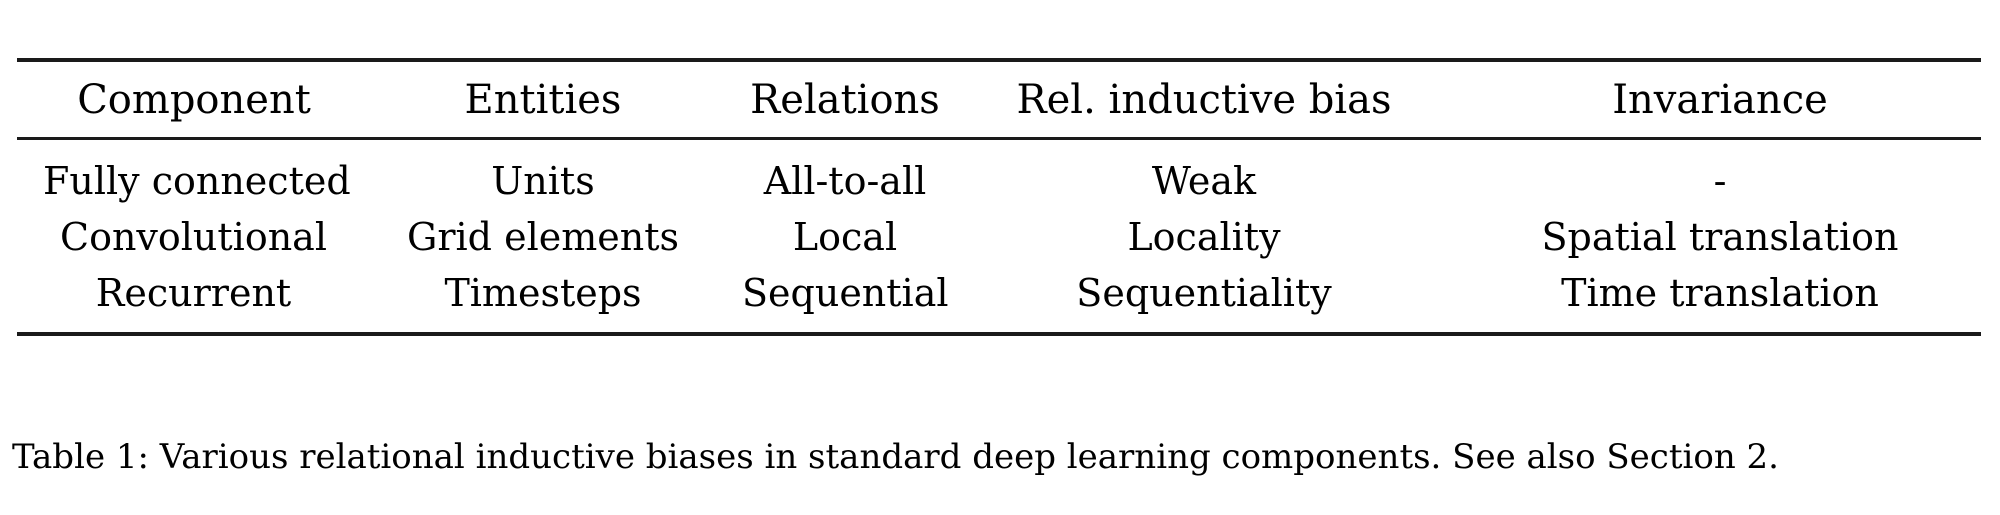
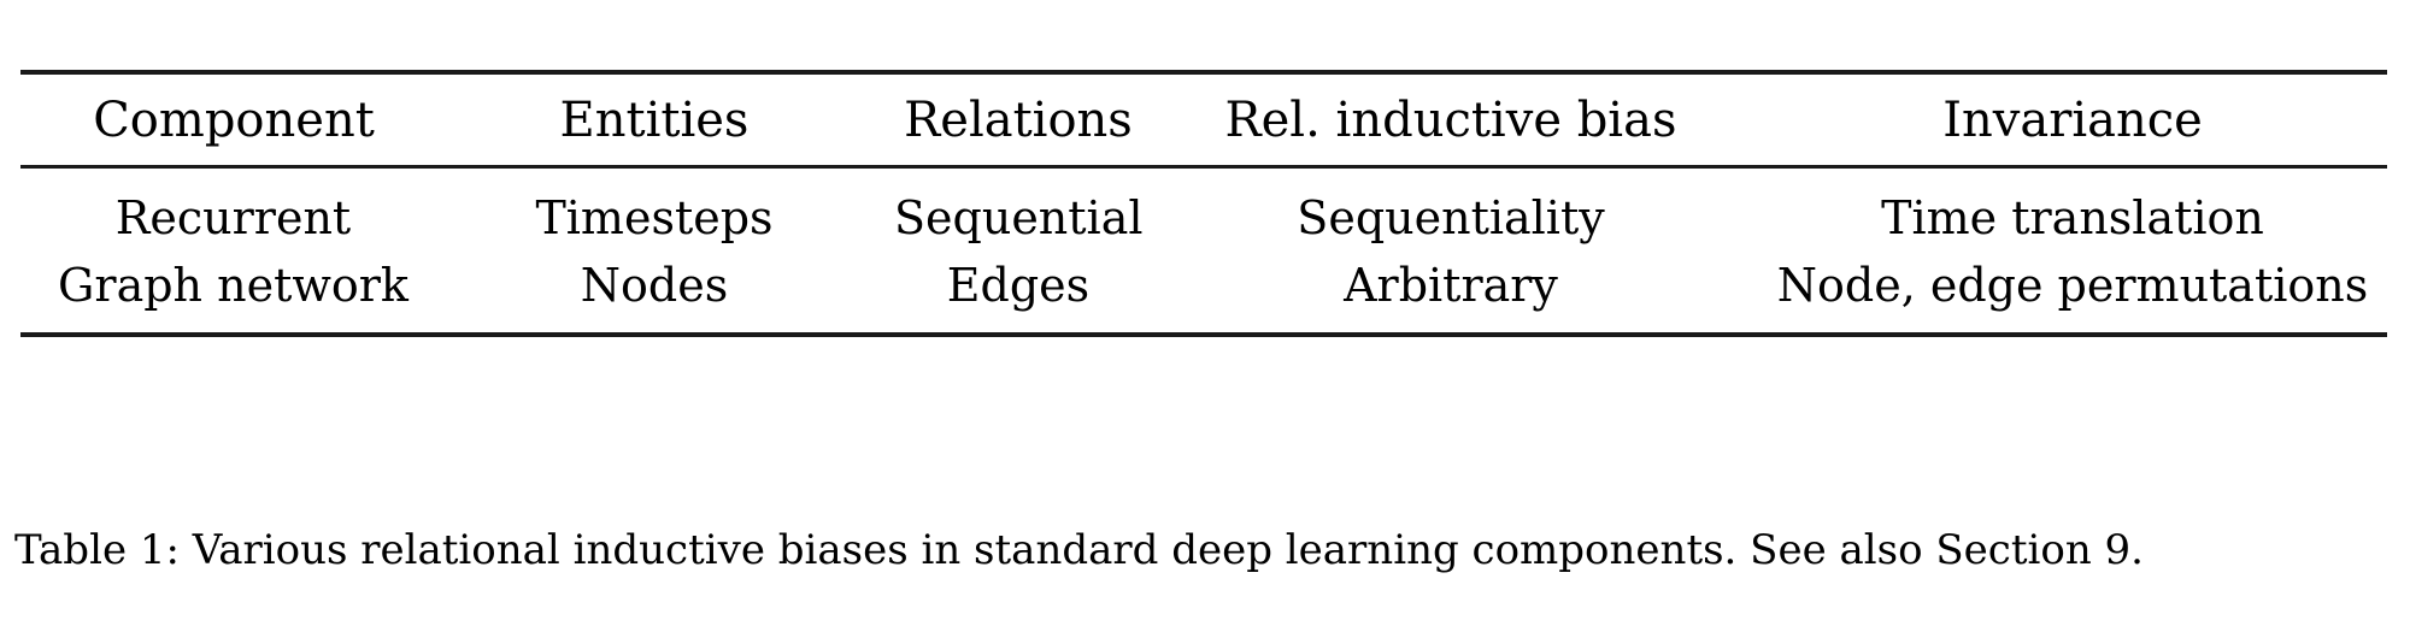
  Component	Entities	Relations	Rel. inductive bias	Invariance
- Fully connected	Units	All-to-all	Weak	-
- Convolutional	Grid elements	Local	Locality	Spatial translation
  Recurrent	Timesteps	Sequential	Sequentiality	Time translation
+ Graph network	Nodes	Edges	Arbitrary	Node, edge permutations
- Table 1: Various relational inductive biases in standard deep learning components. See also Section 2.
+ Table 1: Various relational inductive biases in standard deep learning components. See also Section 9.
